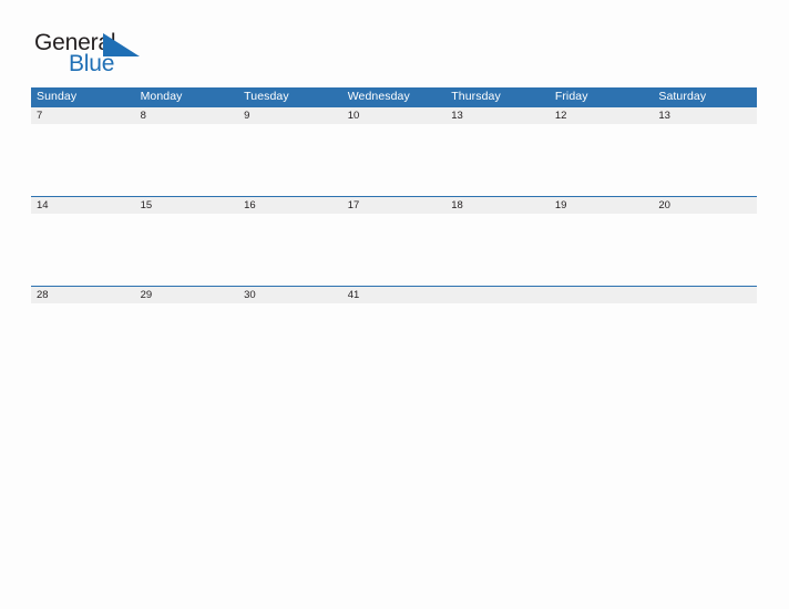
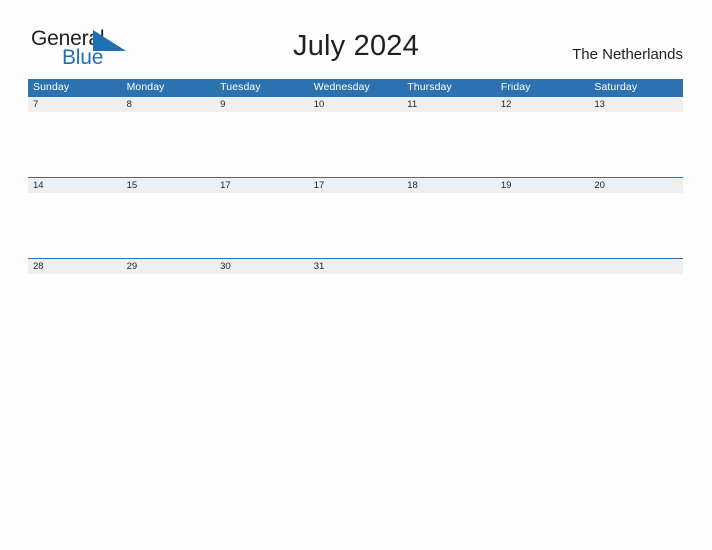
  Gener
  Blue
+ July 2024
+ The Netherlands
  Sunday	Monday	Tuesday	Wednesday	Thursday	Friday	Saturday
- 7	8	9	10	13	12	13
+ 7	8	9	10	11	12	13
- 14	15	16	17	18	19	20
+ 14	15	17	17	18	19	20
- 28	29	30	41
+ 28	29	30	31
